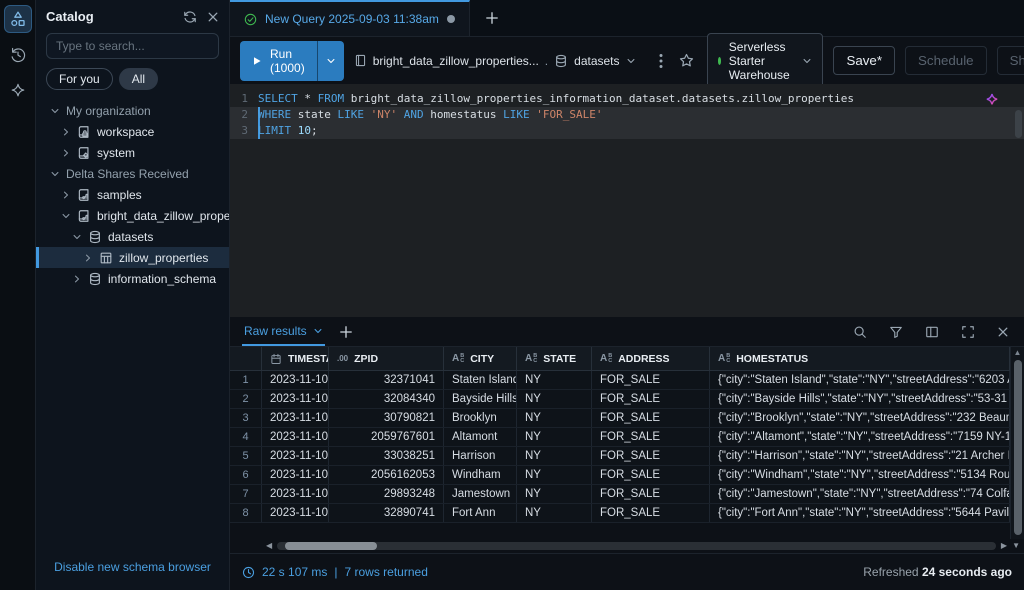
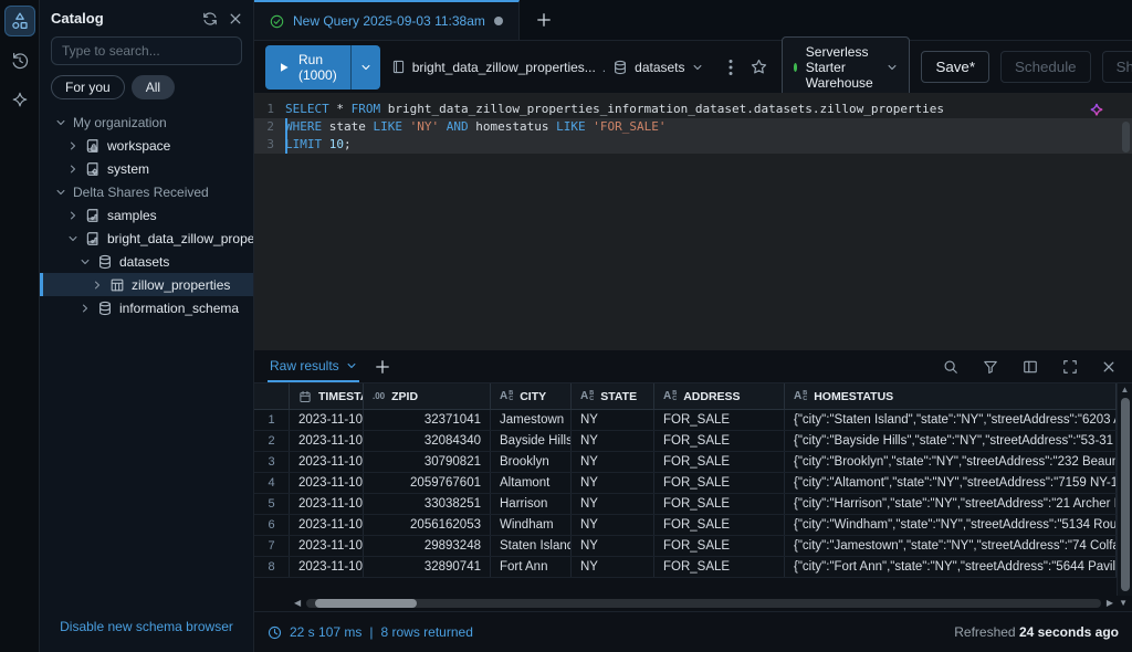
  Catalog
  Type to search...
  For you
  All
  My organization
  workspace
  system
  Delta Shares Received
  samples
  bright_data_zillow_prope
  datasets
  zillow_properties
  information_schema
  Disable new schema browser
  New Query 2025-09-03 11:38am
  Run (1000)
  bright_data_zillow_properties...
  .
  datasets
  Serverless Starter Warehouse
  Save*
  Schedule
  1
  SELECT * FROM bright_data_zillow_properties_information_dataset.datasets.zillow_properties
  2
  WHERE state LIKE 'NY' AND homestatus LIKE 'FOR_SALE'
  3
  LIMIT 10;
  Raw results
  .00
  ZPID
  A
  CITY
  A
  STATE
  A
  ADDRESS
  A
  HOMESTATUS
  1
  2023-11-10
  32371041
- Staten Island
+ Jamestown
  NY
  FOR_SALE
  {"city":"Staten Island","state":"NY","streetAddress":"6203
  2
  2023-11-10
  32084340
  Bayside Hills
  NY
  FOR_SALE
  {"city":"Bayside Hills","state":"NY","streetAddress":"53-31
  3
  2023-11-10
  30790821
  Brooklyn
  NY
  FOR_SALE
  {"city":"Brooklyn","state":"NY","streetAddress":"232 Beau
  4
  2023-11-10
  2059767601
  Altamont
  NY
  FOR_SALE
  {"city":"Altamont","state":"NY","streetAddress":"7159 NY-1
  5
  2023-11-10
  33038251
  Harrison
  NY
  FOR_SALE
  {"city":"Harrison","state":"NY","streetAddress":"21 Archer
  6
  2023-11-10
  2056162053
  Windham
  NY
  FOR_SALE
  {"city":"Windham","state":"NY","streetAddress":"5134 Rou
  7
  2023-11-10
  29893248
- Jamestown
+ Staten Island
  NY
  FOR_SALE
  {"city":"Jamestown","state":"NY","streetAddress":"74 Colf
  8
  2023-11-10
  32890741
  Fort Ann
  NY
  FOR_SALE
  {"city":"Fort Ann","state":"NY","streetAddress":"5644 Pavil
  ▲
  ◀
  ▶
  ▼
  22 s 107 ms
  |
- 7 rows returned
+ 8 rows returned
  Refreshed 24 seconds ago
